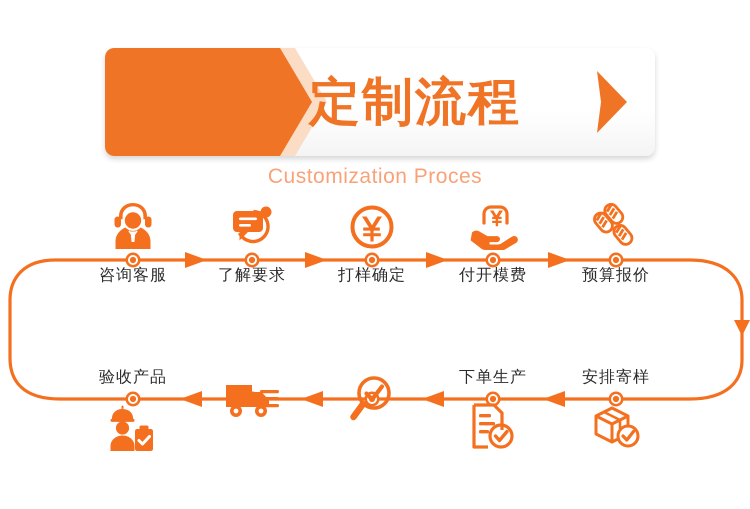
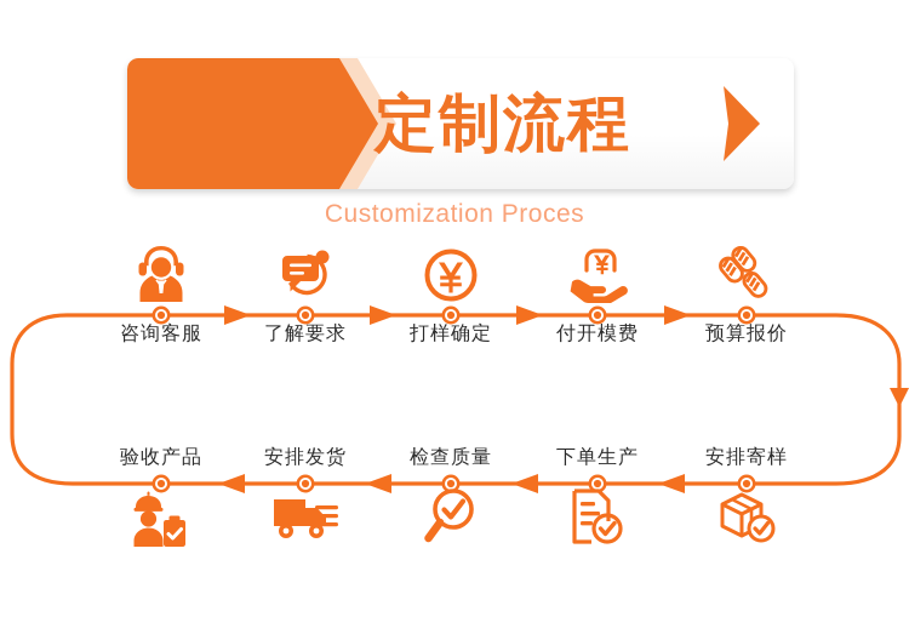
  定制流程
  Customization Proces
  咨询客服
  了解要求
  打样确定
  付开模费
  预算报价
  验收产品
+ 安排发货
+ 检查质量
  下单生产
  安排寄样
